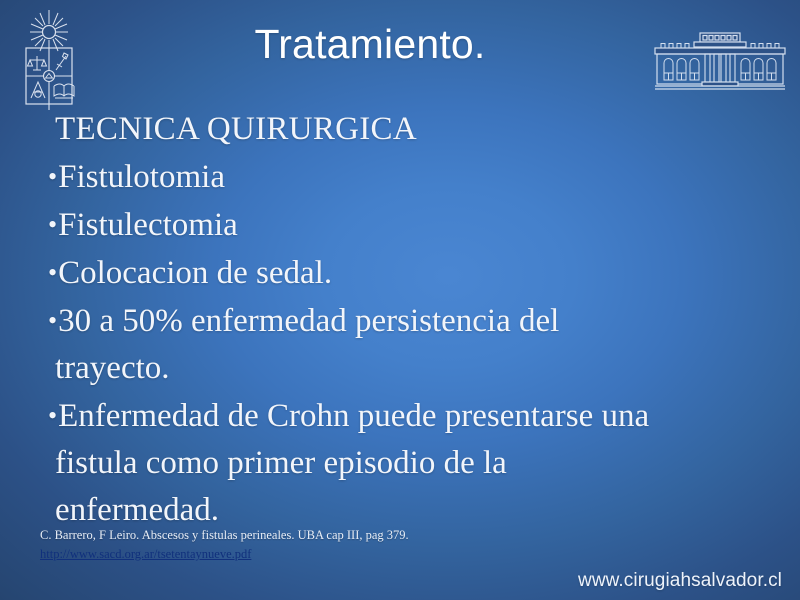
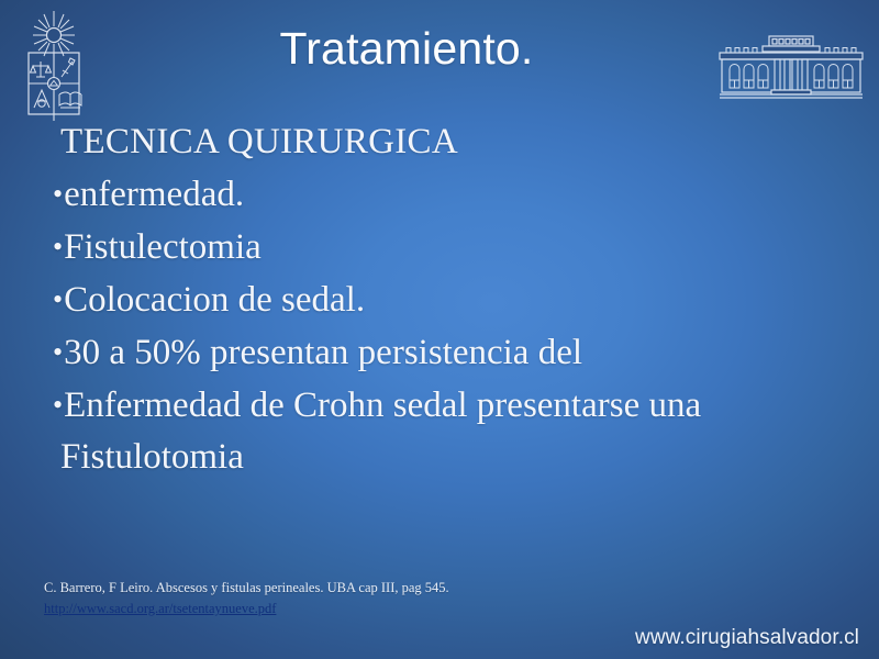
  Tratamiento.
  TECNICA QUIRURGICA
- Fistulotomia
+ enfermedad.
  Fistulectomia
  Colocacion de sedal.
- 30 a 50% enfermedad persistencia del
+ 30 a 50% presentan persistencia del
- trayecto.
- Enfermedad de Crohn puede presentarse una
+ Enfermedad de Crohn sedal presentarse una
- fistula como primer episodio de la
- enfermedad.
+ Fistulotomia
- C. Barrero, F Leiro. Abscesos y fistulas perineales. UBA cap III, pag 379.
+ C. Barrero, F Leiro. Abscesos y fistulas perineales. UBA cap III, pag 545.
  http://www.sacd.org.ar/tsetentaynueve.pdf
  www.cirugiahsalvador.cl
